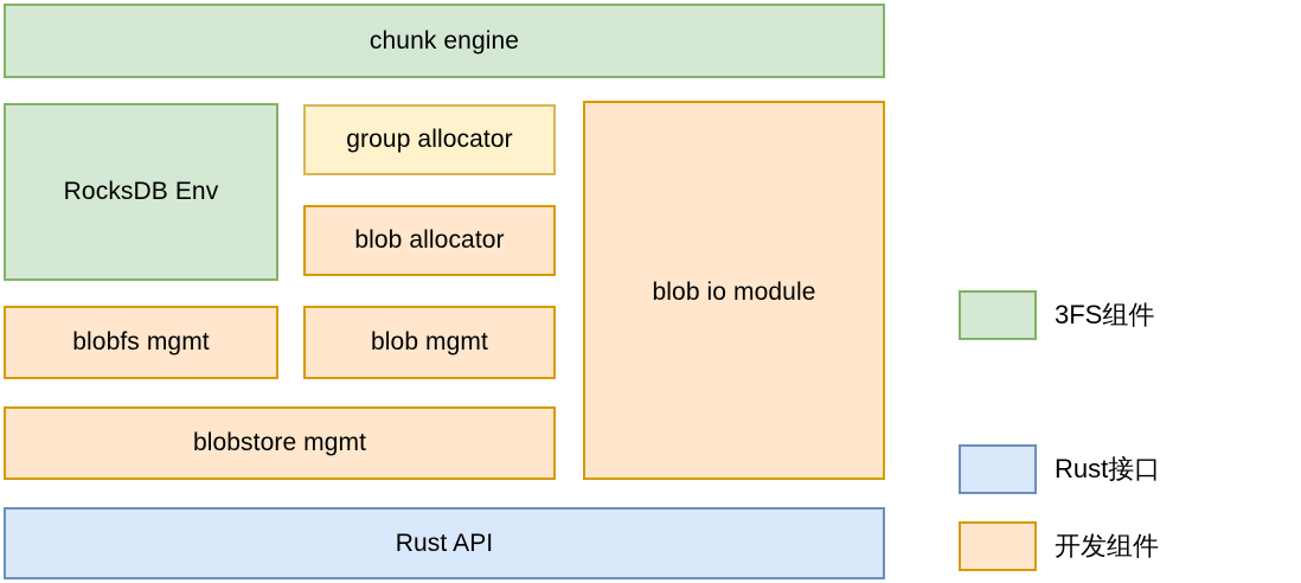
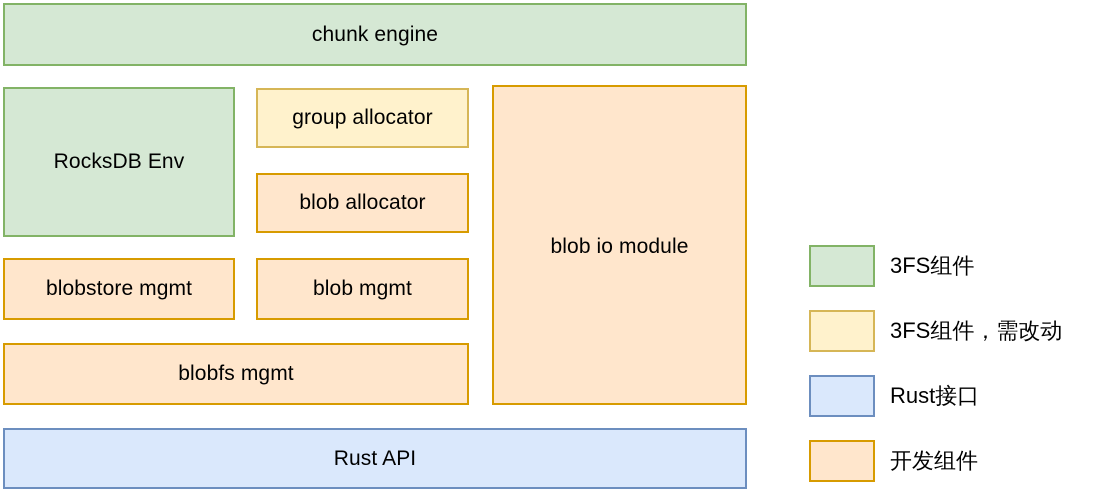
  chunk engine
  RocksDB Env
  group allocator
  blob allocator
- blobfs mgmt
+ blobstore mgmt
  blob mgmt
- blobstore mgmt
+ blobfs mgmt
  blob io module
  Rust API
  3FS组件
+ 3FS组件，需改动
  Rust接口
  开发组件
